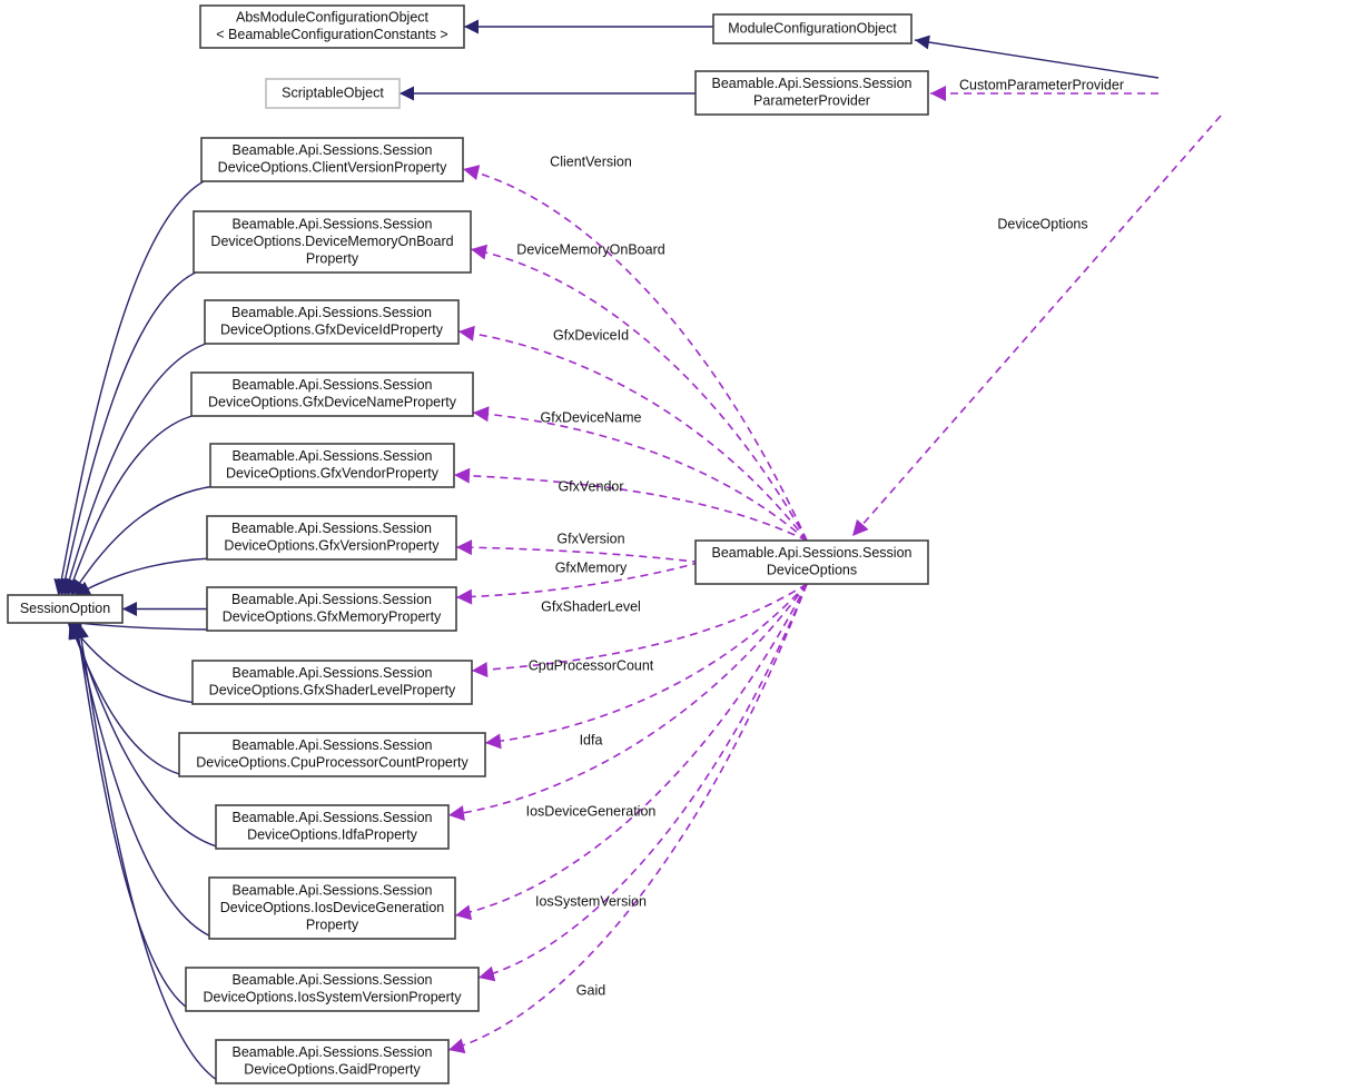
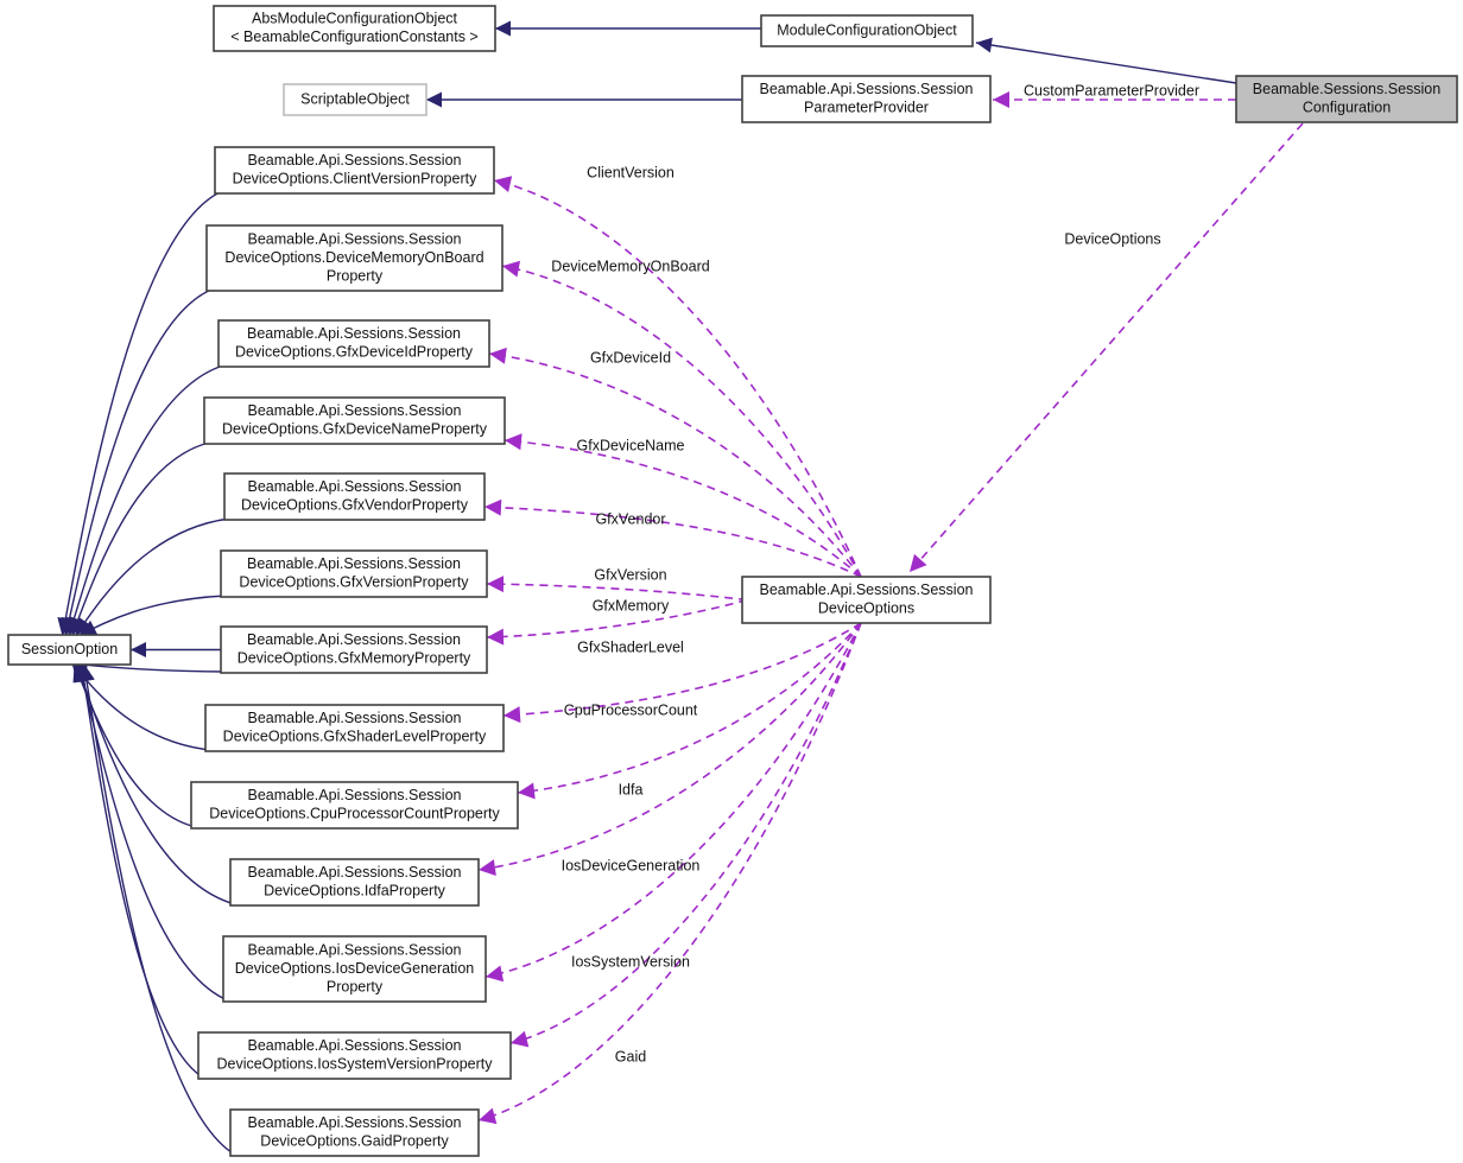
  AbsModuleConfigurationObject
  < BeamableConfigurationConstants >
  ModuleConfigurationObject
  ScriptableObject
  Beamable.Api.Sessions.Session
  ParameterProvider
+ Beamable.Sessions.Session
+ Configuration
  Beamable.Api.Sessions.Session
  DeviceOptions
  SessionOption
  Beamable.Api.Sessions.Session
  DeviceOptions.ClientVersionProperty
  Beamable.Api.Sessions.Session
  DeviceOptions.DeviceMemoryOnBoard
  Property
  Beamable.Api.Sessions.Session
  DeviceOptions.GfxDeviceIdProperty
  Beamable.Api.Sessions.Session
  DeviceOptions.GfxDeviceNameProperty
  Beamable.Api.Sessions.Session
  DeviceOptions.GfxVendorProperty
  Beamable.Api.Sessions.Session
  DeviceOptions.GfxVersionProperty
  Beamable.Api.Sessions.Session
  DeviceOptions.GfxMemoryProperty
  Beamable.Api.Sessions.Session
  DeviceOptions.GfxShaderLevelProperty
  Beamable.Api.Sessions.Session
  DeviceOptions.CpuProcessorCountProperty
  Beamable.Api.Sessions.Session
  DeviceOptions.IdfaProperty
  Beamable.Api.Sessions.Session
  DeviceOptions.IosDeviceGeneration
  Property
  Beamable.Api.Sessions.Session
  DeviceOptions.IosSystemVersionProperty
  Beamable.Api.Sessions.Session
  DeviceOptions.GaidProperty
  CustomParameterProvider
  DeviceOptions
  ClientVersion
  DeviceMemoryOnBoard
  GfxDeviceId
  GfxDeviceName
  GfxVendor
  GfxVersion
  GfxMemory
  GfxShaderLevel
  CpuProcessorCount
  Idfa
  IosDeviceGeneration
  IosSystemVersion
  Gaid
